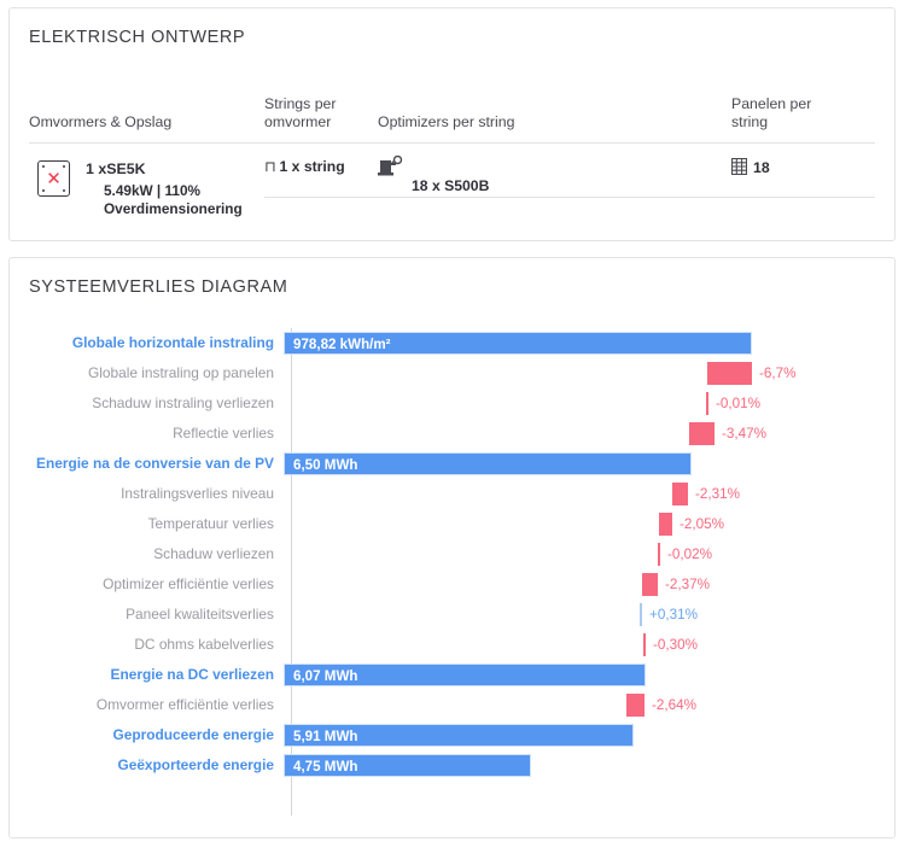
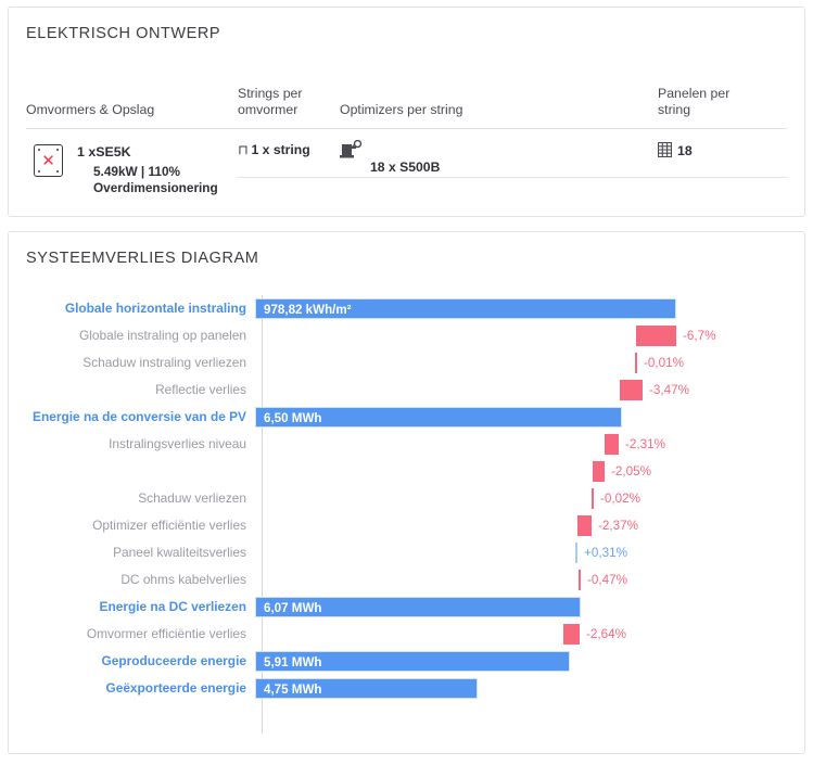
  ELEKTRISCH ONTWERP
  Omvormers & Opslag
  Strings per omvormer
  Optimizers per string
  Panelen per string
  ✕
  1 xSE5K
  5.49kW | 110% Overdimensionering
  ⊓ 1 x string
  18 x S500B
  18
  SYSTEEMVERLIES DIAGRAM
  Globale horizontale instraling
  978,82 kWh/m²
  Globale instraling op panelen
  -6,7%
  Schaduw instraling verliezen
  -0,01%
  Reflectie verlies
  -3,47%
  Energie na de conversie van de PV
  6,50 MWh
  Instralingsverlies niveau
  -2,31%
- Temperatuur verlies
  -2,05%
  Schaduw verliezen
  -0,02%
  Optimizer efficiëntie verlies
  -2,37%
  Paneel kwaliteitsverlies
  +0,31%
  DC ohms kabelverlies
- -0,30%
+ -0,47%
  Energie na DC verliezen
  6,07 MWh
  Omvormer efficiëntie verlies
  -2,64%
  Geproduceerde energie
  5,91 MWh
  Geëxporteerde energie
  4,75 MWh
